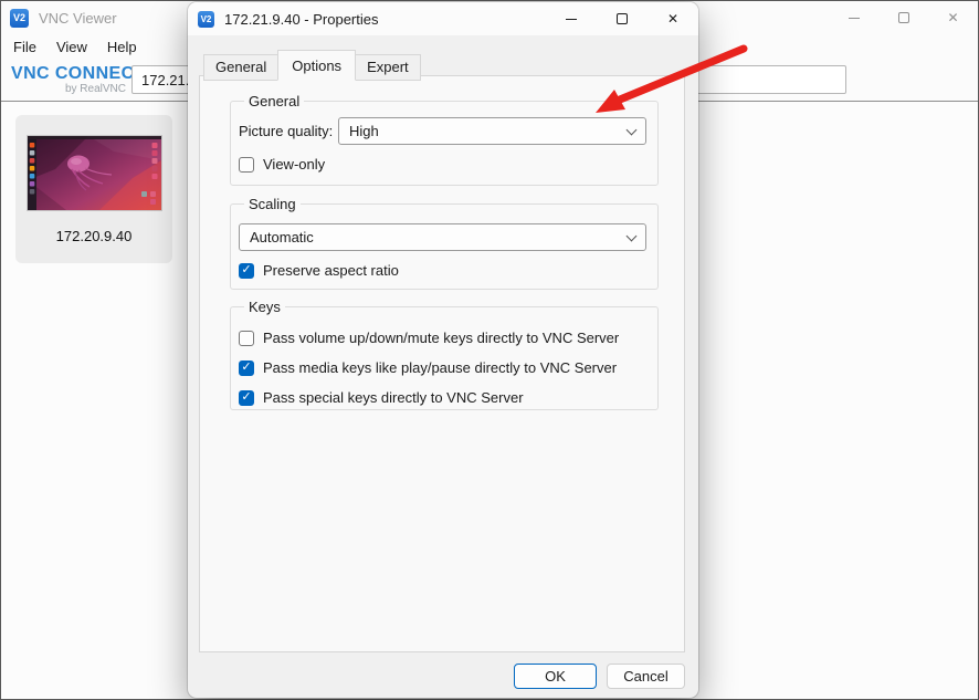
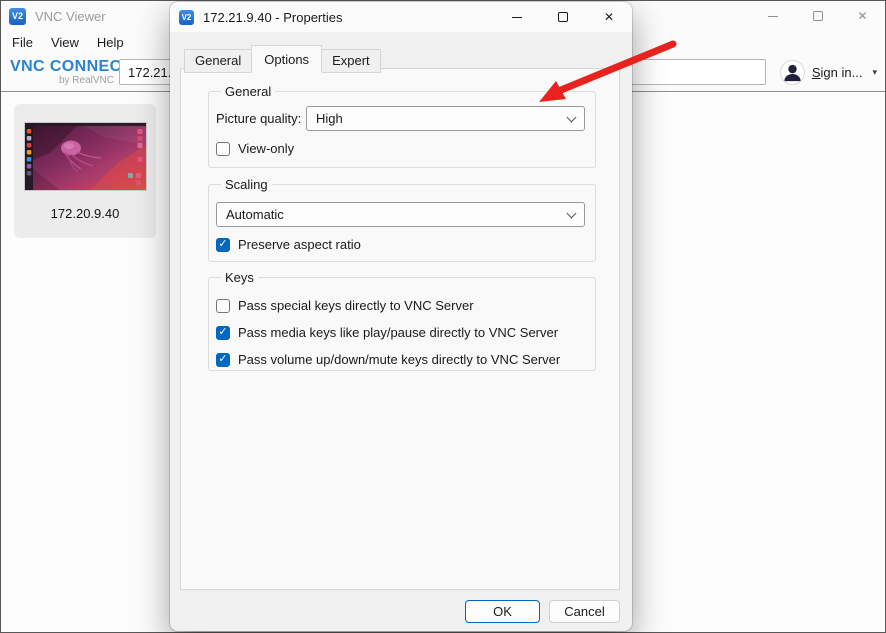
  V2
  VNC Viewer
  ✕
  File
  View
  Help
  VNC CONNE
  by RealVNC
  172.21
+ Sign in...
+ ▾
  172.20.9.40
  V2
  172.21.9.40 - Properties
  ✕
  General
  Options
  Expert
  General
  Picture quality:
  High
  View-only
  Scaling
  Automatic
  ✓
  Preserve aspect ratio
  Keys
- Pass volume up/down/mute keys directly to VNC Server
+ Pass special keys directly to VNC Server
  ✓
  Pass media keys like play/pause directly to VNC Server
  ✓
- Pass special keys directly to VNC Server
+ Pass volume up/down/mute keys directly to VNC Server
  OK
  Cancel
